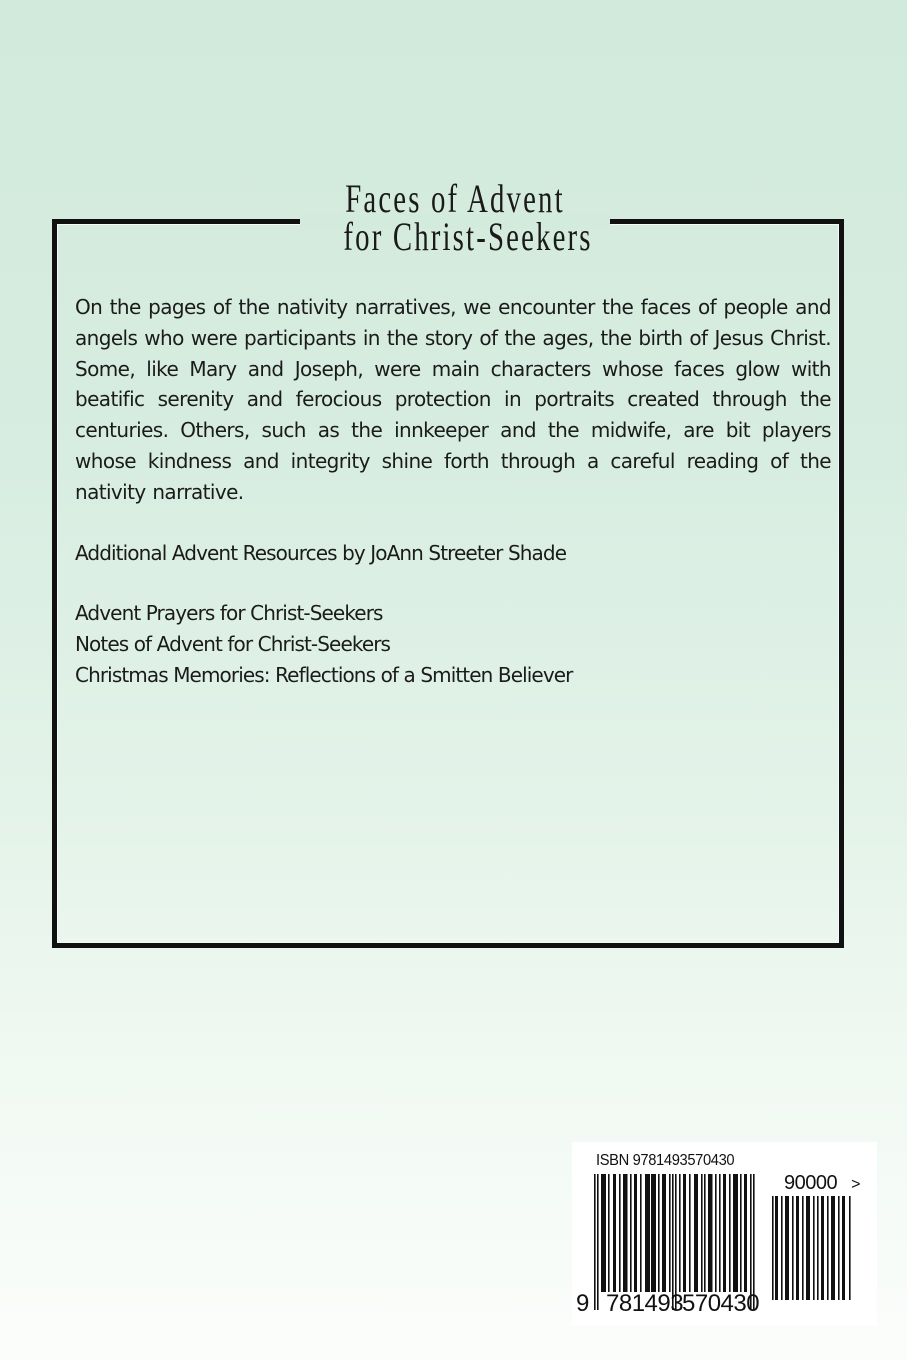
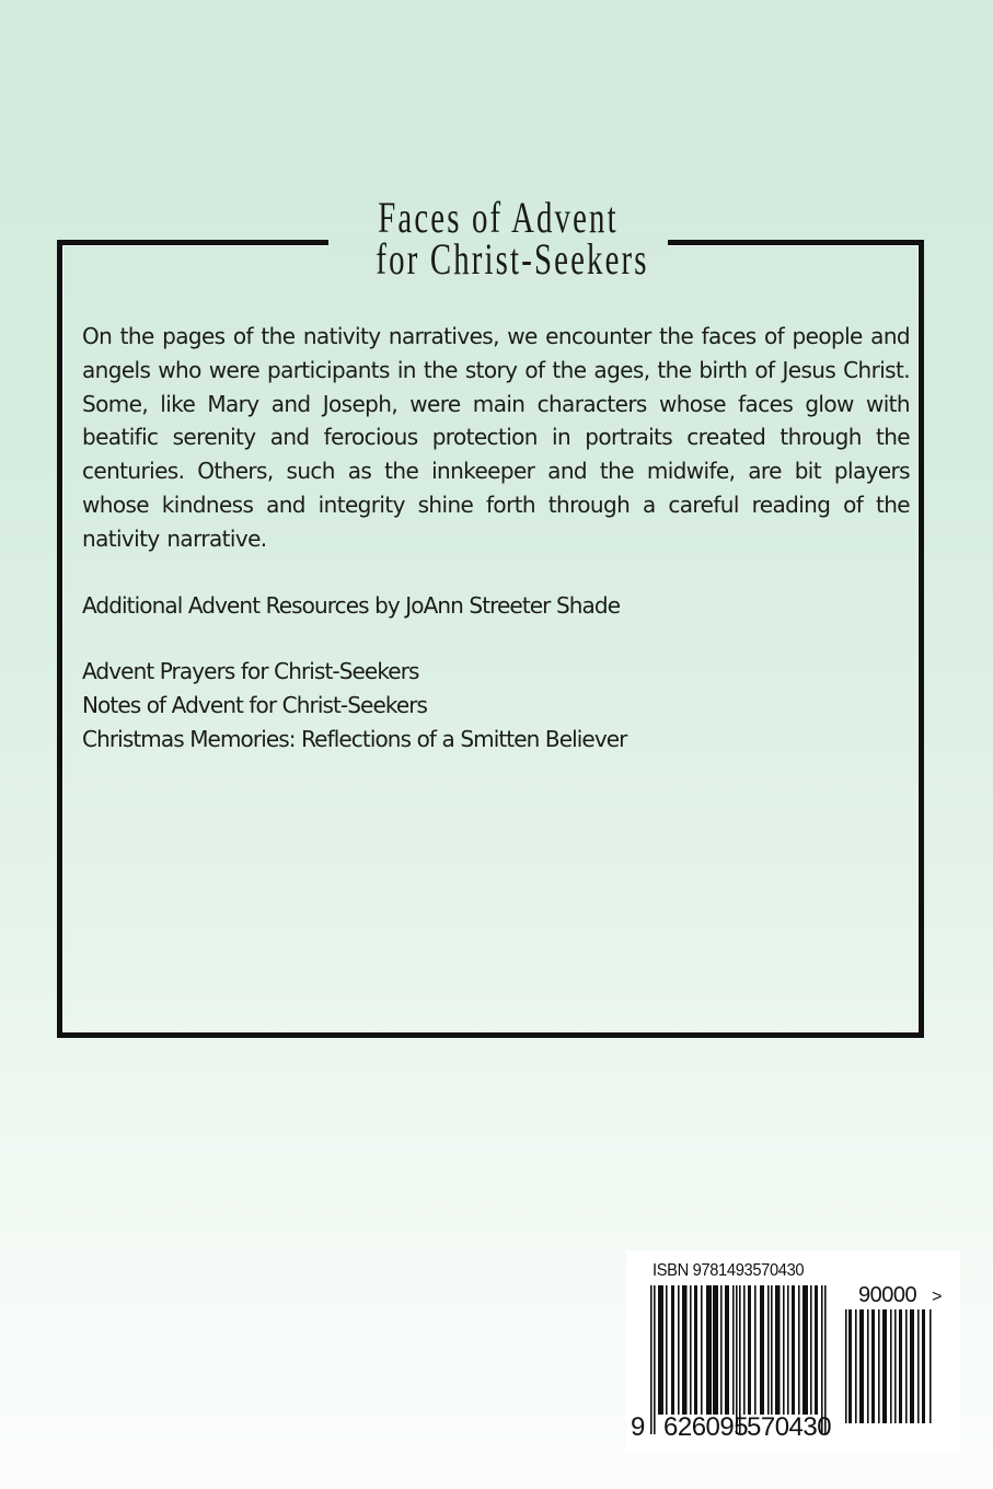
  Faces of Advent
  for Christ-Seekers
  On the pages of the nativity narratives, we encounter the faces of people and angels who were participants in the story of the ages, the birth of Jesus Christ. Some, like Mary and Joseph, were main characters whose faces glow with beatific serenity and ferocious protection in portraits created through the centuries. Others, such as the innkeeper and the midwife, are bit players whose kindness and integrity shine forth through a careful reading of the nativity narrative.
  Additional Advent Resources by JoAnn Streeter Shade
  Advent Prayers for Christ-Seekers
  Notes of Advent for Christ-Seekers
  Christmas Memories: Reflections of a Smitten Believer
  ISBN 9781493570430
  90000 >
  9
- 781493
+ 626095
  570430
